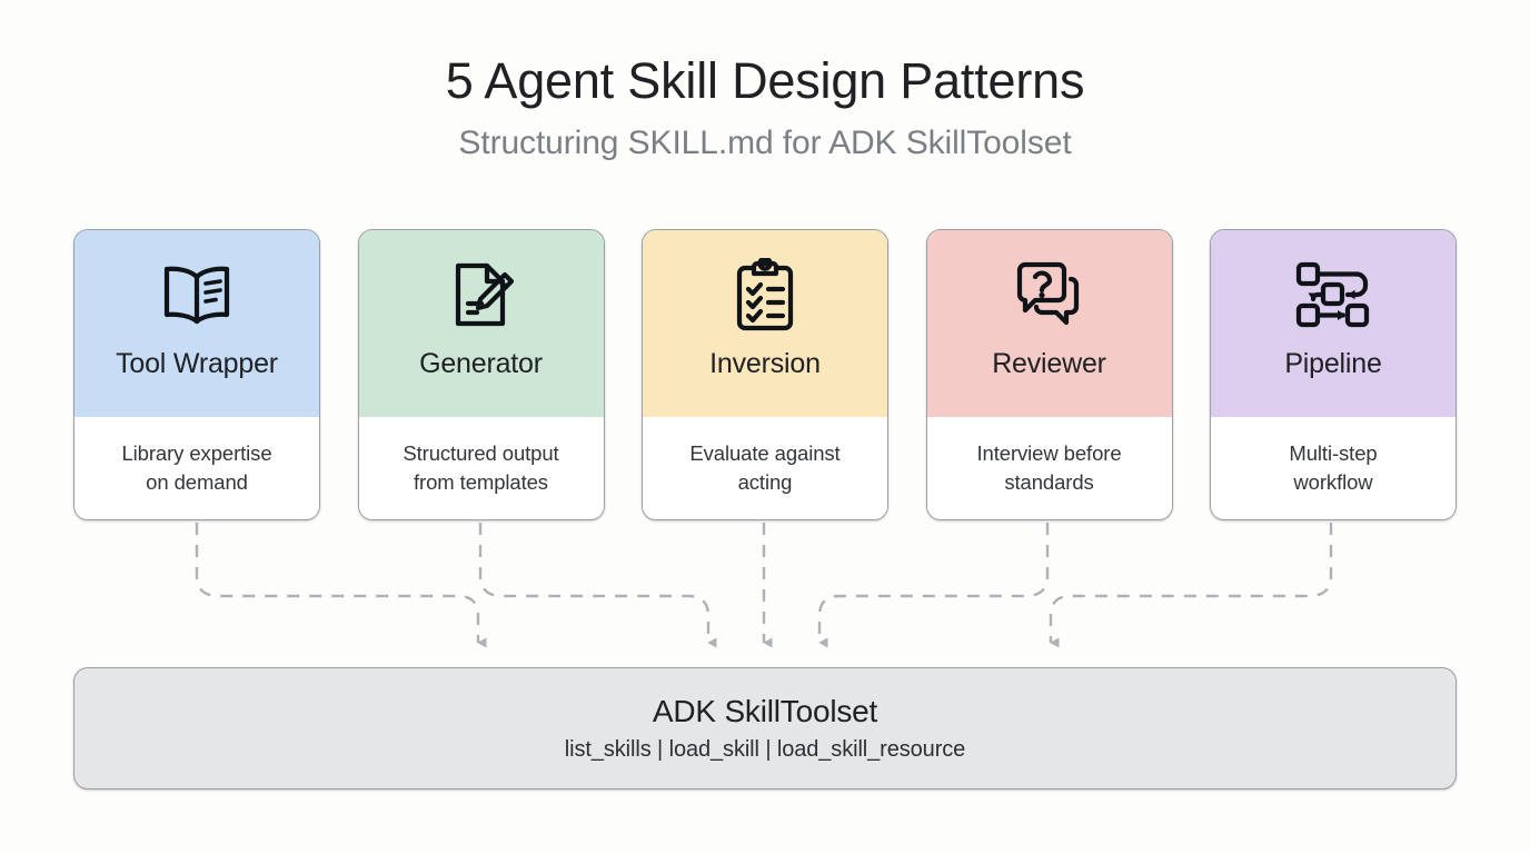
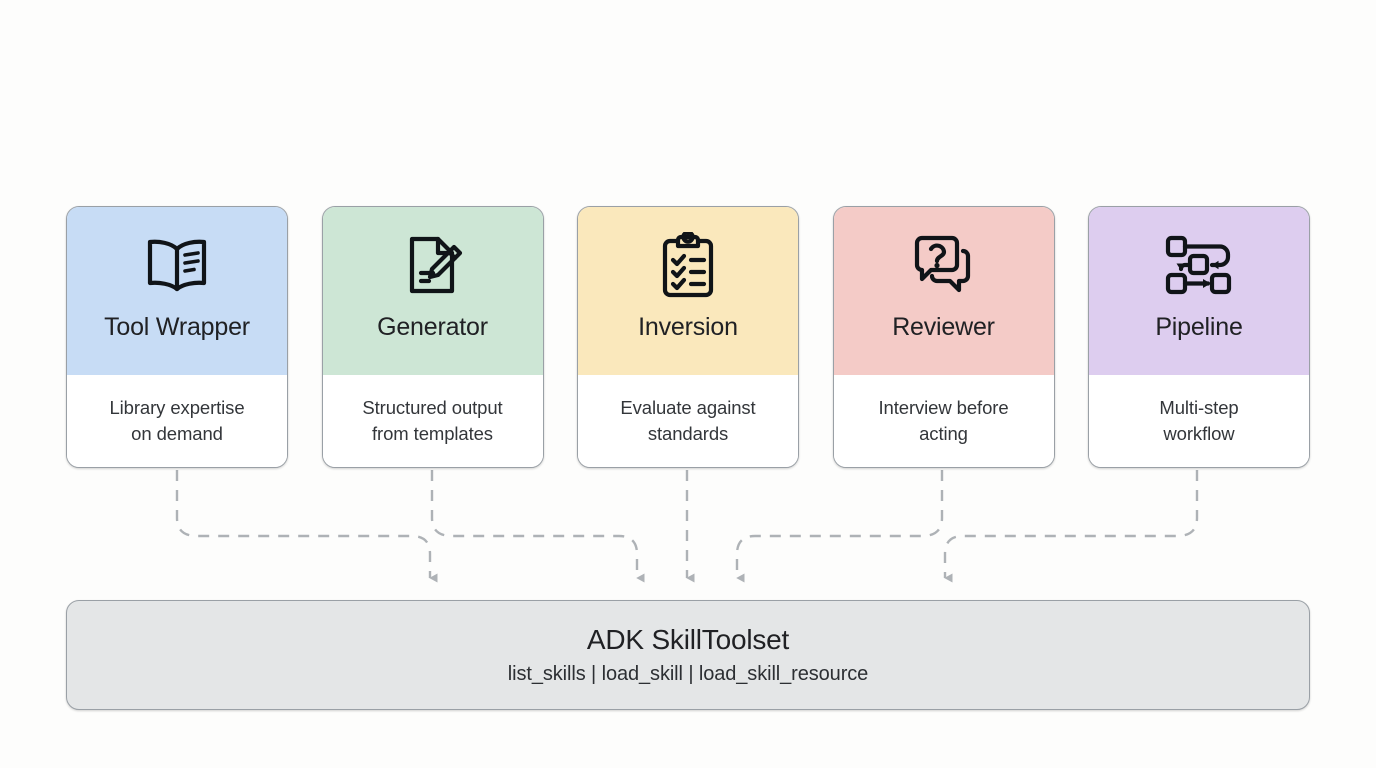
- 5 Agent Skill Design Patterns
- Structuring SKILL.md for ADK SkillToolset
  Tool Wrapper
  Library expertise
  on demand
  Generator
  Structured output
  from templates
  Inversion
  Evaluate against
- acting
+ standards
  Reviewer
  Interview before
- standards
+ acting
  Pipeline
  Multi-step
  workflow
  ADK SkillToolset
  list_skills | load_skill | load_skill_resource
